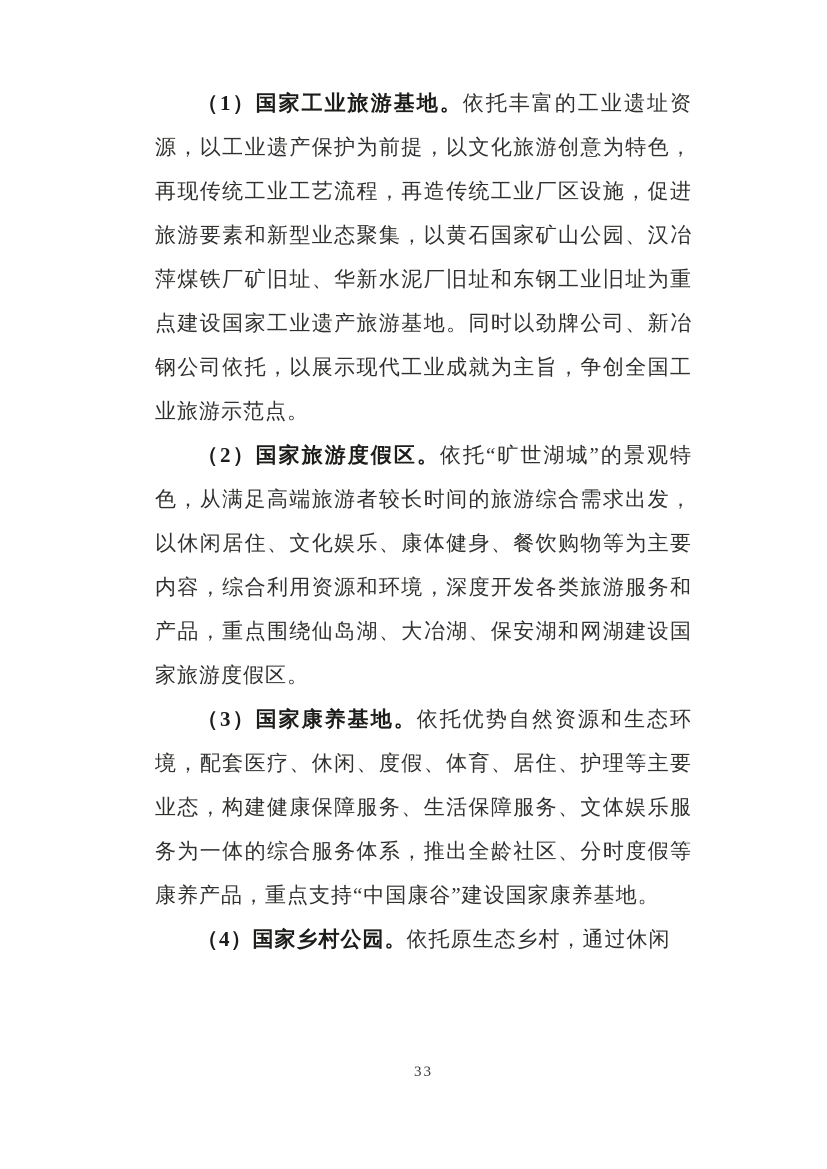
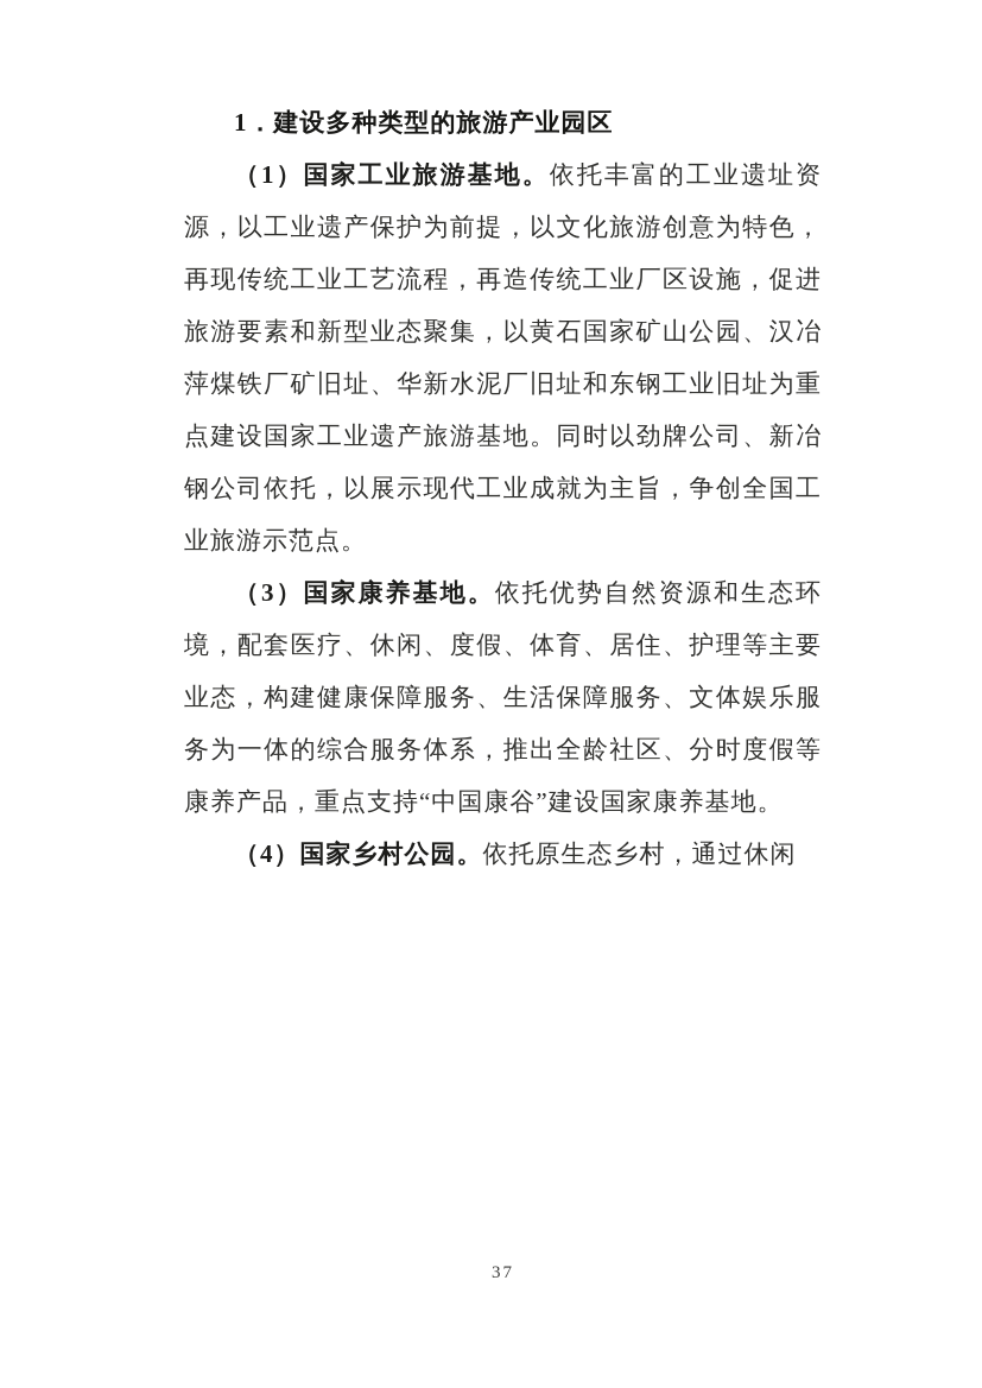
+ 1．建设多种类型的旅游产业园区
  （1）国家工业旅游基地。依托丰富的工业遗址资源，以工业遗产保护为前提，以文化旅游创意为特色，再现传统工业工艺流程，再造传统工业厂区设施，促进旅游要素和新型业态聚集，以黄石国家矿山公园、汉冶萍煤铁厂矿旧址、华新水泥厂旧址和东钢工业旧址为重点建设国家工业遗产旅游基地。同时以劲牌公司、新冶钢公司依托，以展示现代工业成就为主旨，争创全国工业旅游示范点。
- （2）国家旅游度假区。依托“旷世湖城”的景观特色，从满足高端旅游者较长时间的旅游综合需求出发，以休闲居住、文化娱乐、康体健身、餐饮购物等为主要内容，综合利用资源和环境，深度开发各类旅游服务和产品，重点围绕仙岛湖、大冶湖、保安湖和网湖建设国家旅游度假区。
  （3）国家康养基地。依托优势自然资源和生态环境，配套医疗、休闲、度假、体育、居住、护理等主要业态，构建健康保障服务、生活保障服务、文体娱乐服务为一体的综合服务体系，推出全龄社区、分时度假等康养产品，重点支持“中国康谷”建设国家康养基地。
  （4）国家乡村公园。依托原生态乡村，通过休闲
- 33
+ 37
